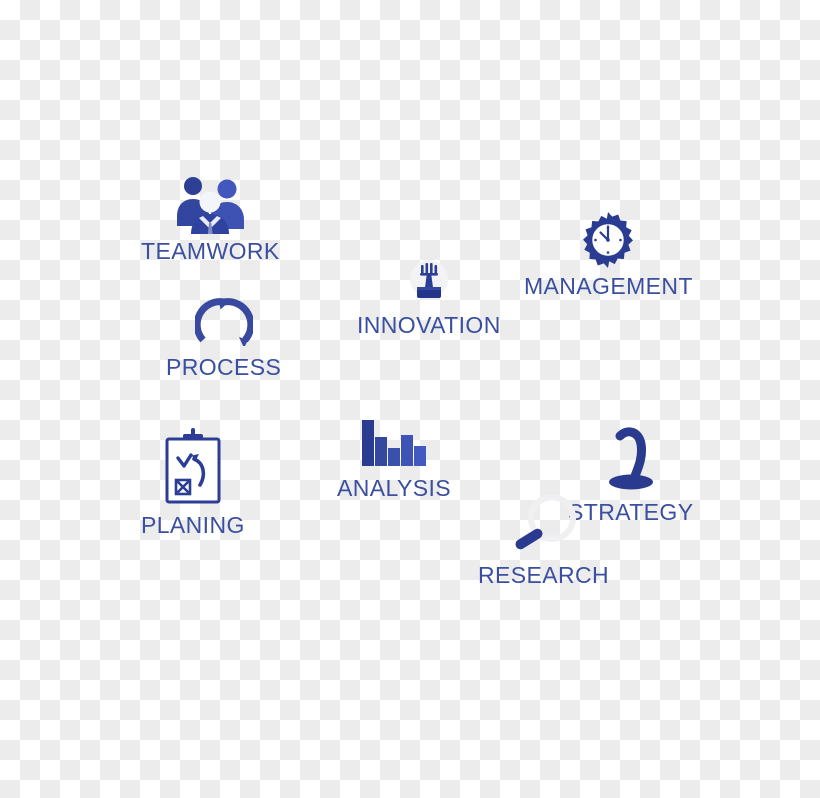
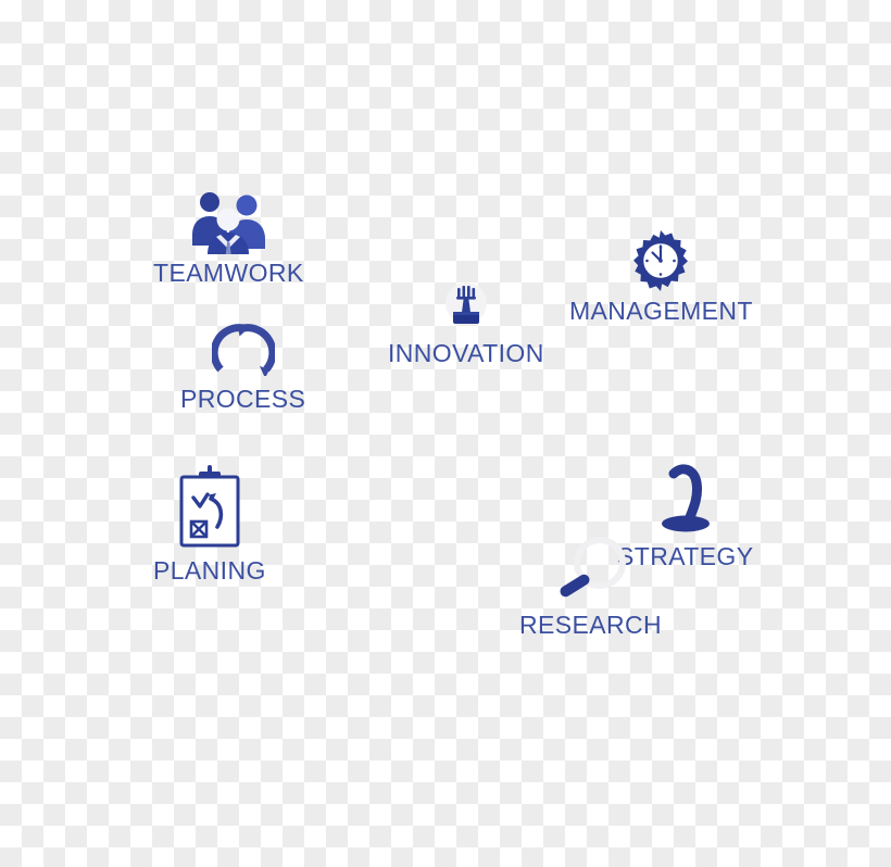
  TEAMWORK
  INNOVATION
  MANAGEMENT
  PROCESS
  PLANING
- ANALYSIS
  STRATEGY
  RESEARCH
